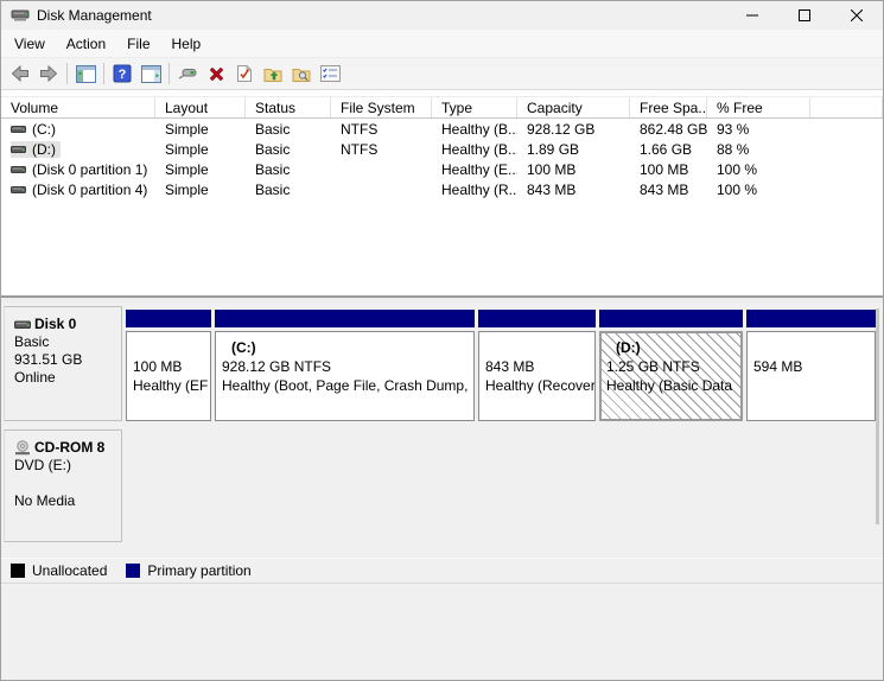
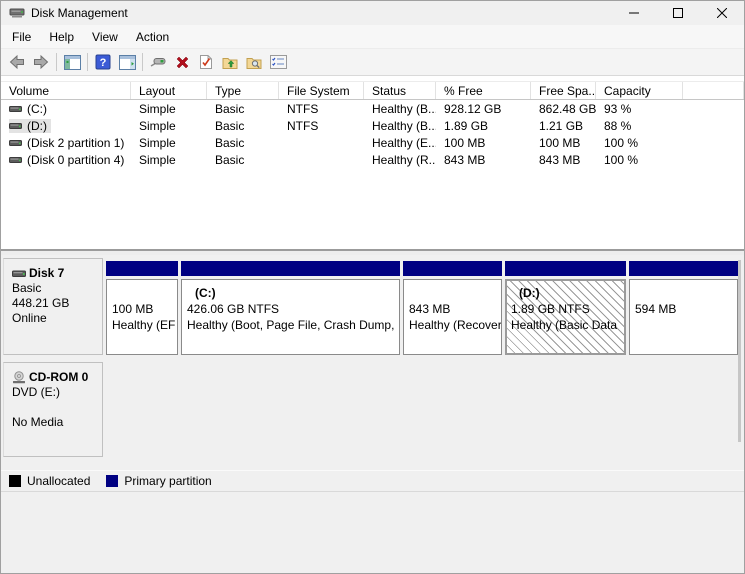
  Disk Management
- View
+ File
- Action
+ Help
- File
+ View
- Help
+ Action
  ?
  Volume
  Layout
- Status
+ Type
  File System
- Type
+ Status
- Capacity
+ % Free
  Free Spa..
- % Free
+ Capacity
  (C:)
  Simple
  Basic
  NTFS
  Healthy (B..
  928.12 GB
  862.48 GB
  93 %
  (D:)
  Simple
  Basic
  NTFS
  Healthy (B..
  1.89 GB
- 1.66 GB
+ 1.21 GB
  88 %
- (Disk 0 partition 1)
+ (Disk 2 partition 1)
  Simple
  Basic
  Healthy (E..
  100 MB
  100 MB
  100 %
  (Disk 0 partition 4)
  Simple
  Basic
  Healthy (R..
  843 MB
  843 MB
  100 %
- Disk 0
+ Disk 7
  Basic
- 931.51 GB
+ 448.21 GB
  Online
  100 MB
  Healthy (EF
  (C:)
- 928.12 GB NTFS
+ 426.06 GB NTFS
  Healthy (Boot, Page File, Crash Dump,
  843 MB
  Healthy (Recover
  (D:)
- 1.25 GB NTFS
+ 1.89 GB NTFS
  Healthy (Basic Data
  594 MB
- CD-ROM 8
+ CD-ROM 0
  DVD (E:)
  No Media
  Unallocated
  Primary partition
